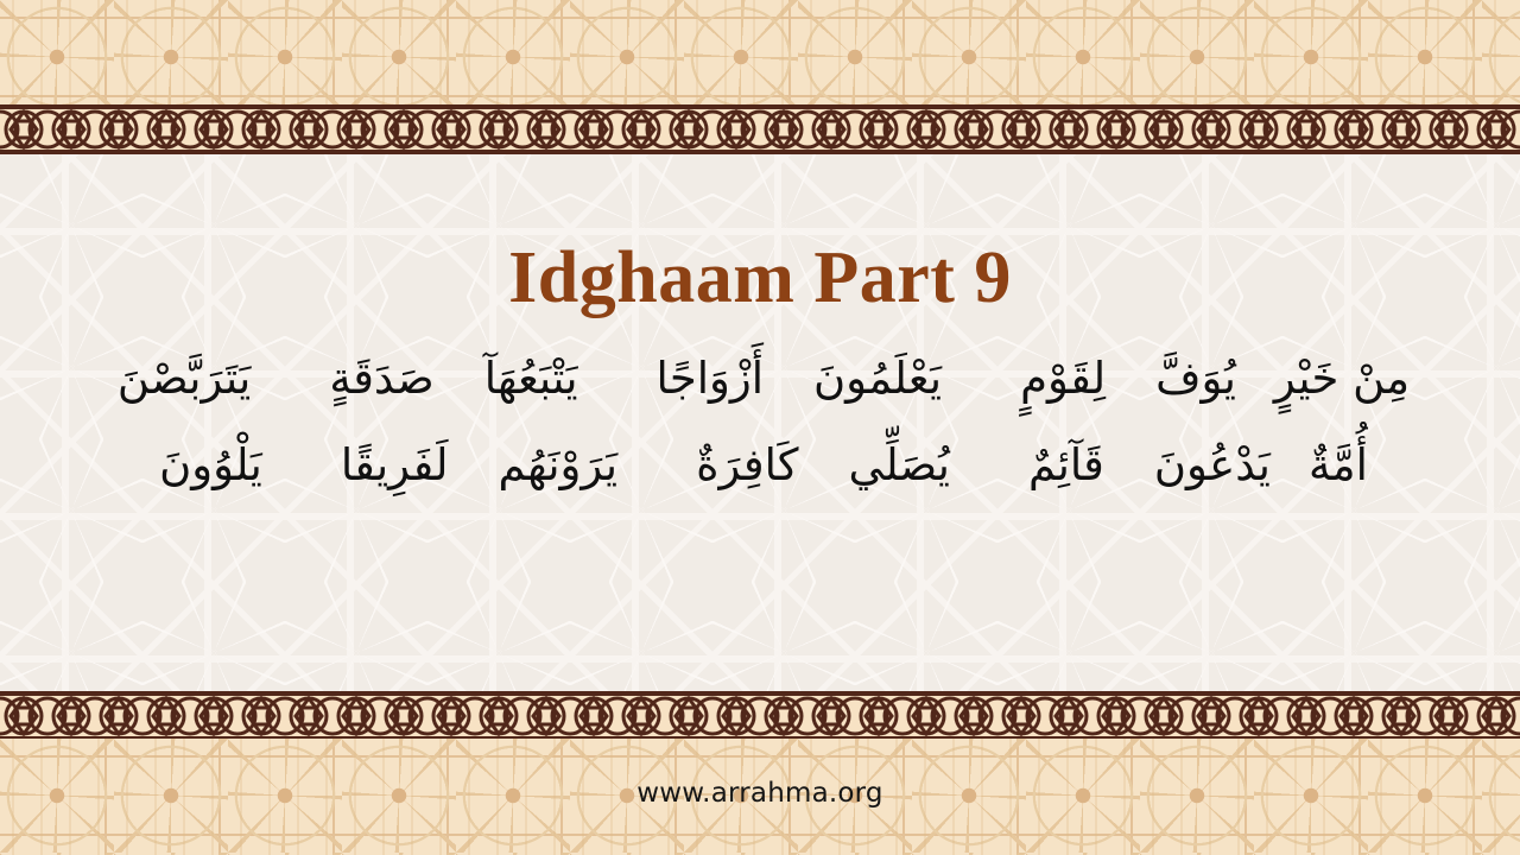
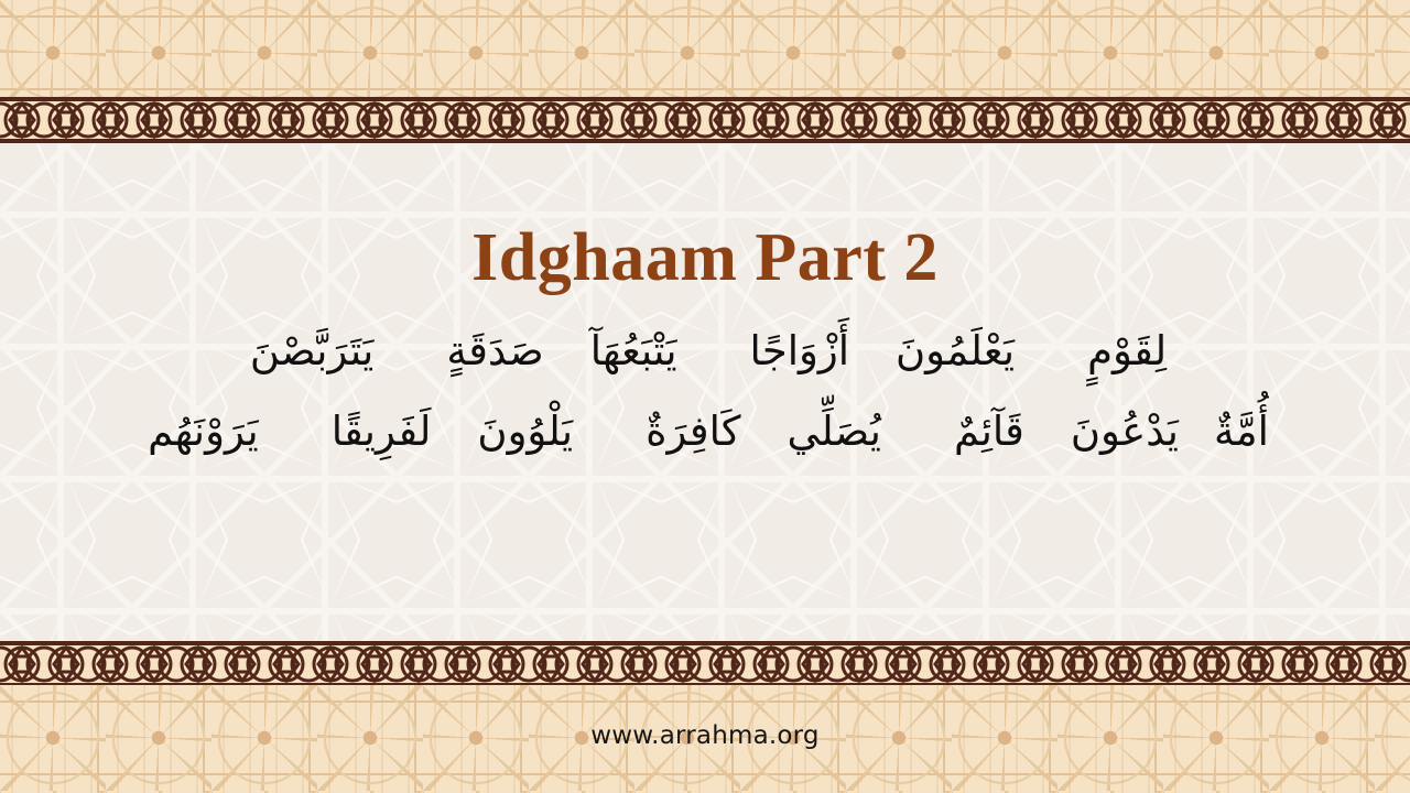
- Idghaam Part 9
+ Idghaam Part 2
  يَتَرَبَّصْنَ
  صَدَقَةٍ
  يَتْبَعُهَآ
  أَزْوَاجًا
  يَعْلَمُونَ
  لِقَوْمٍ
- يُوَفَّ
- مِنْ خَيْرٍ
- يَلْوُونَ
+ يَرَوْنَهُم
  لَفَرِيقًا
- يَرَوْنَهُم
+ يَلْوُونَ
  كَافِرَةٌ
  يُصَلِّي
  قَآئِمٌ
  يَدْعُونَ
  أُمَّةٌ
  www.arrahma.org
